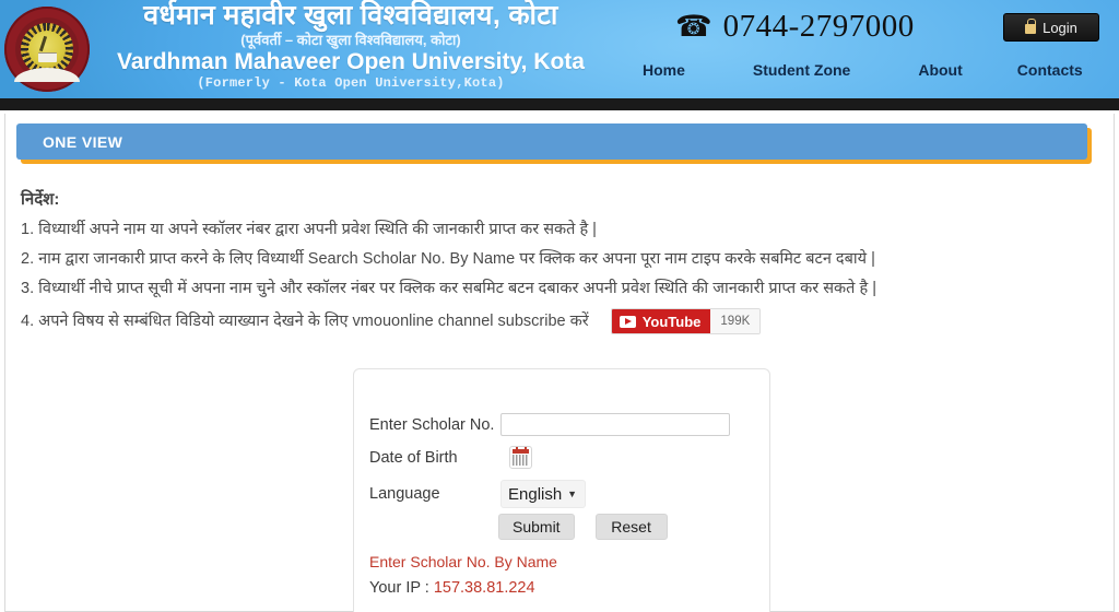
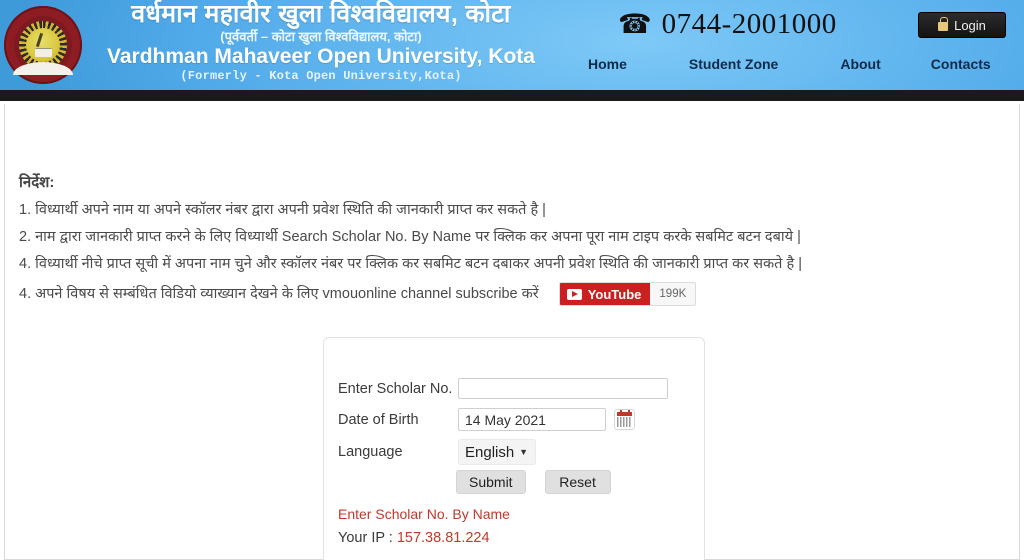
  वर्धमान महावीर खुला विश्वविद्यालय, कोटा
  (पूर्ववर्ती – कोटा खुला विश्वविद्यालय, कोटा)
  Vardhman Mahaveer Open University, Kota
  (Formerly - Kota Open University,Kota)
  ☎
- 0744-2797000
+ 0744-2001000
  Login
  Home
  Student Zone
  About
  Contacts
- ONE VIEW
  निर्देश:
  1. विध्यार्थी अपने नाम या अपने स्कॉलर नंबर द्वारा अपनी प्रवेश स्थिति की जानकारी प्राप्त कर सकते है |
  2. नाम द्वारा जानकारी प्राप्त करने के लिए विध्यार्थी Search Scholar No. By Name पर क्लिक कर अपना पूरा नाम टाइप करके सबमिट बटन दबाये |
- 3. विध्यार्थी नीचे प्राप्त सूची में अपना नाम चुने और स्कॉलर नंबर पर क्लिक कर सबमिट बटन दबाकर अपनी प्रवेश स्थिति की जानकारी प्राप्त कर सकते है |
+ 4. विध्यार्थी नीचे प्राप्त सूची में अपना नाम चुने और स्कॉलर नंबर पर क्लिक कर सबमिट बटन दबाकर अपनी प्रवेश स्थिति की जानकारी प्राप्त कर सकते है |
  4. अपने विषय से सम्बंधित विडियो व्याख्यान देखने के लिए vmouonline channel subscribe करें
  YouTube
  199K
  Enter Scholar No.
  Date of Birth
+ 14 May 2021
  Language
  English
  ▼
  Submit
  Reset
  Enter Scholar No. By Name
  Your IP :
  157.38.81.224
